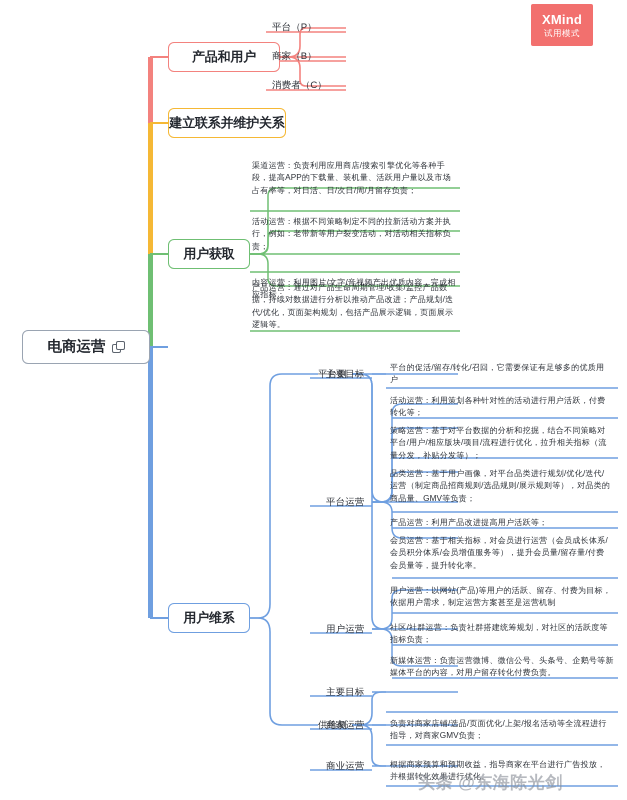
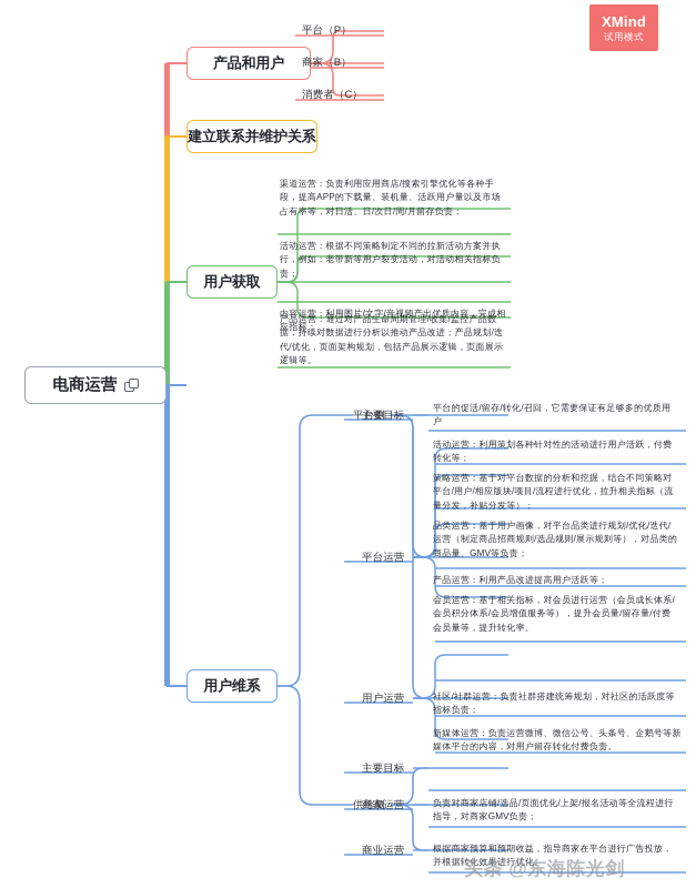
  XMind
  试用模式
  电商运营
  产品和用户
  建立联系并维护关系
  用户获取
  用户维系
  平台（P）
  商家（B）
  消费者（C）
  渠道运营：负责利用应用商店/搜索引擎优化等各种手段，提高APP的下载量、装机量、活跃用户量以及市场占有率等，对日活、日/次日/周/月留存负责；
  活动运营：根据不同策略制定不同的拉新活动方案并执行，例如：老带新等用户裂变活动，对活动相关指标负责；
  内容运营：利用图片/文字/音视频产出优质内容，完成相应指标；
  产品运营：通过对产品生命周期管理/收集/监控产品数据，持续对数据进行分析以推动产品改进；产品规划/迭代/优化，页面架构规划，包括产品展示逻辑，页面展示逻辑等。
  平台侧
  供给侧
  主要目标
  平台运营
  用户运营
  主要目标
  商家运营
  商业运营
  平台的促活/留存/转化/召回，它需要保证有足够多的优质用户
  活动运营：利用策划各种针对性的活动进行用户活跃，付费转化等；
  策略运营：基于对平台数据的分析和挖掘，结合不同策略对平台/用户/相应版块/项目/流程进行优化，拉升相关指标（流量分发，补贴分发等）；
  品类运营：基于用户画像，对平台品类进行规划/优化/迭代/运营（制定商品招商规则/选品规则/展示规则等），对品类的商品量、GMV等负责；
  产品运营：利用产品改进提高用户活跃等；
  会员运营：基于相关指标，对会员进行运营（会员成长体系/会员积分体系/会员增值服务等），提升会员量/留存量/付费会员量等，提升转化率。
- 用户运营：以网站(产品)等用户的活跃、留存、付费为目标，依据用户需求，制定运营方案甚至是运营机制
  社区/社群运营：负责社群搭建统筹规划，对社区的活跃度等指标负责；
  新媒体运营：负责运营微博、微信公号、头条号、企鹅号等新媒体平台的内容，对用户留存转化付费负责。
  负责对商家店铺/选品/页面优化/上架/报名活动等全流程进行指导，对商家GMV负责；
  根据商家预算和预期收益，指导商家在平台进行广告投放，并根据转化效果进行优化。
  头条 @东海陈光剑
